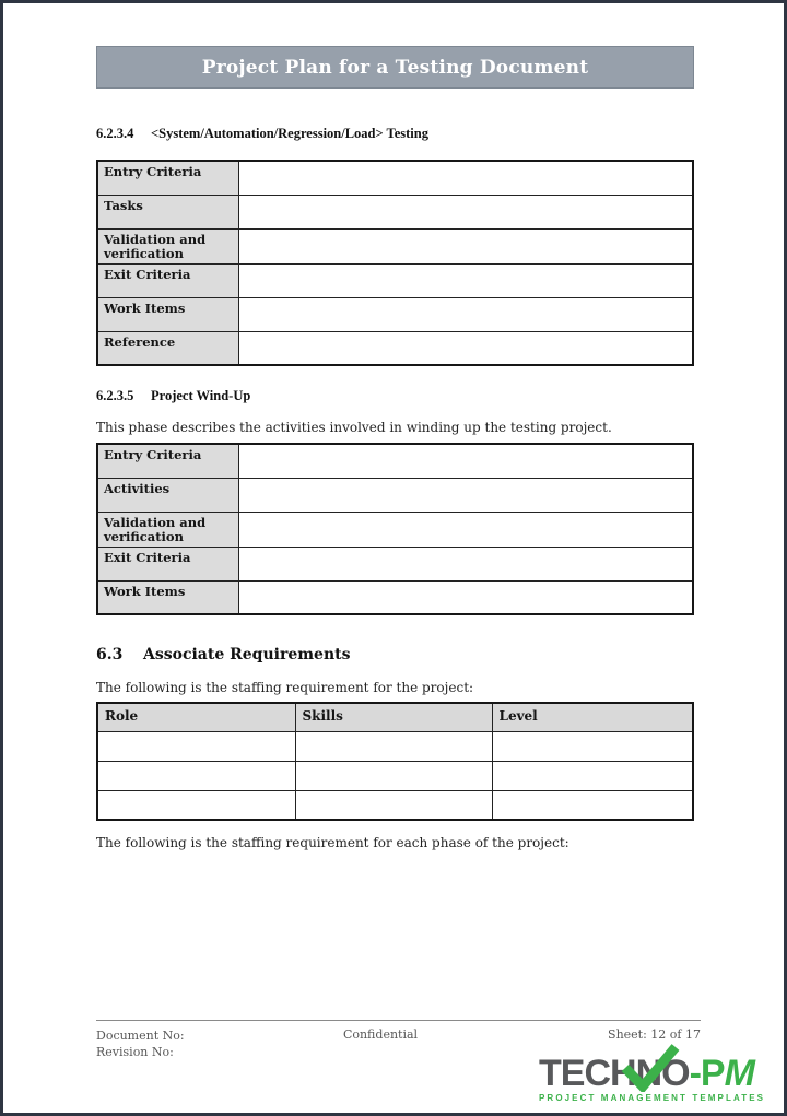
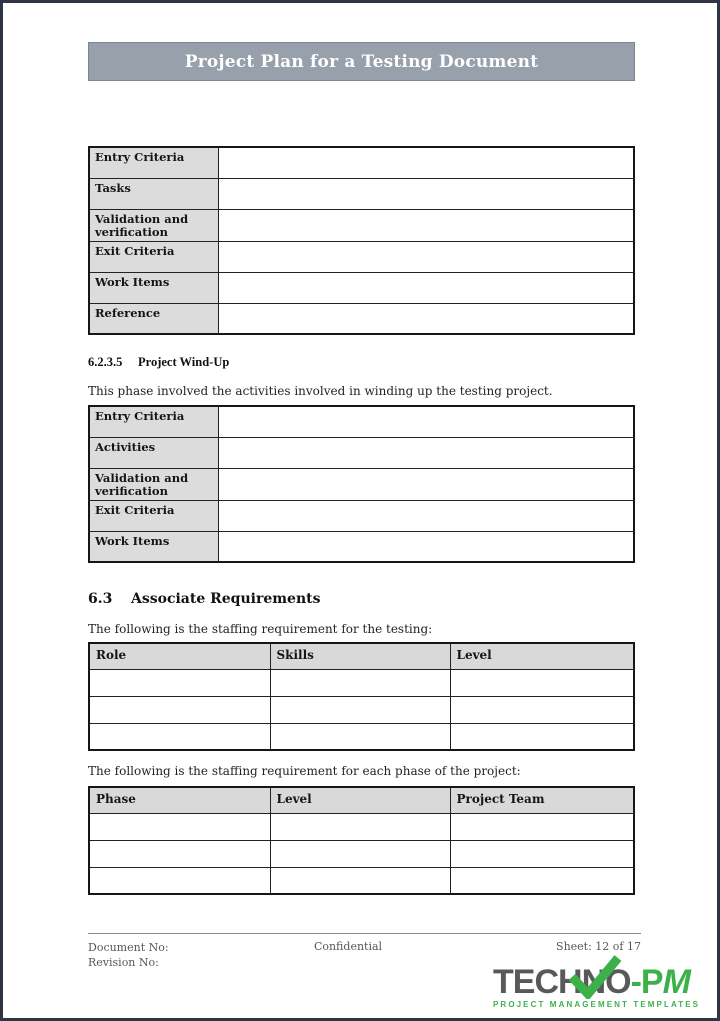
  Project Plan for a Testing Document
- 6.2.3.4 <System/Automation/Regression/Load> Testing
  Entry Criteria
  Tasks
  Validation and verification
  Exit Criteria
  Work Items
  Reference
  6.2.3.5 Project Wind-Up
- This phase describes the activities involved in winding up the testing project.
+ This phase involved the activities involved in winding up the testing project.
  Entry Criteria
  Activities
  Validation and verification
  Exit Criteria
  Work Items
  6.3 Associate Requirements
- The following is the staffing requirement for the project:
+ The following is the staffing requirement for the testing:
  Role	Skills	Level
  The following is the staffing requirement for each phase of the project:
+ Phase	Level	Project Team
  Document No:
  Revision No:
  Confidential
  Sheet: 12 of 17
  TECH O-PM
  PROJECT MANAGEMENT TEMPLATES
